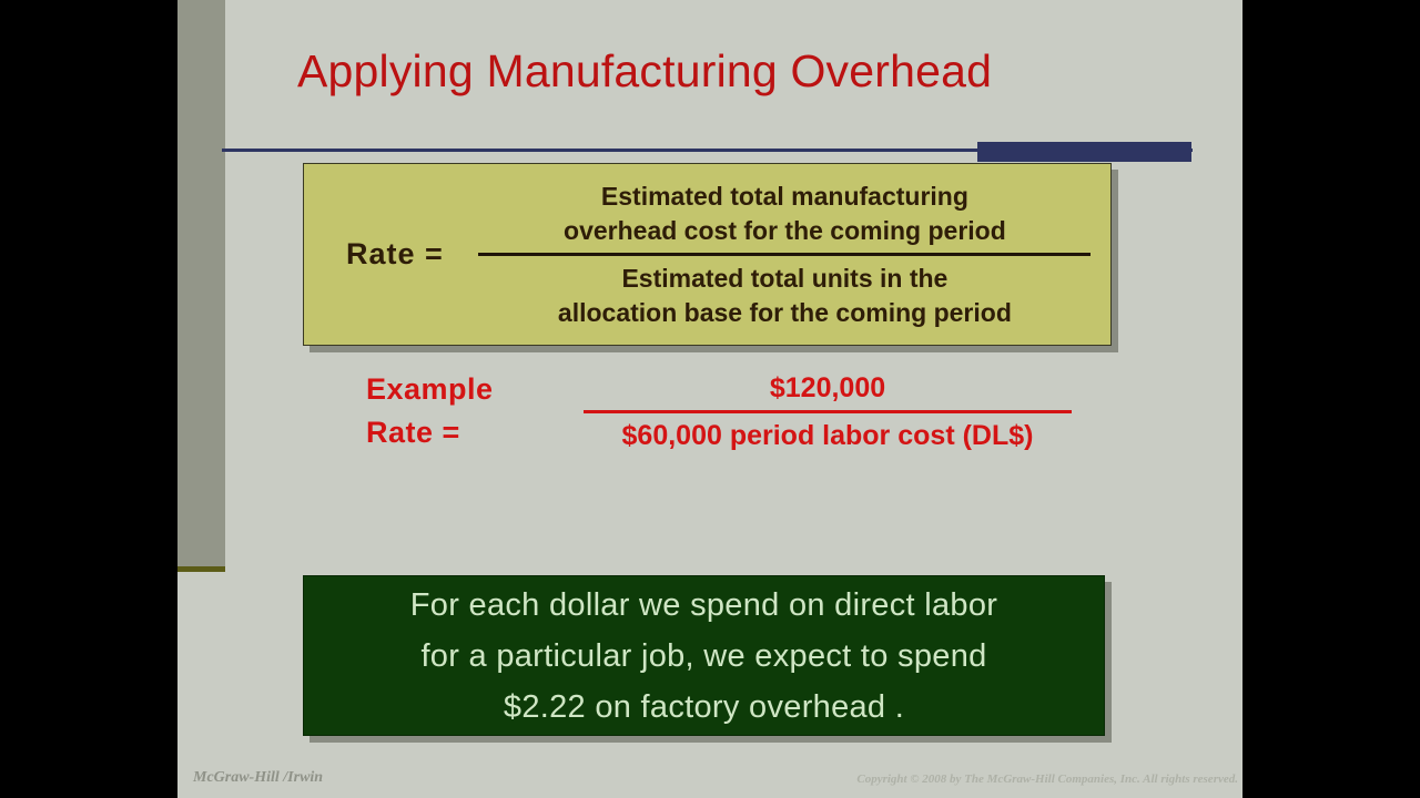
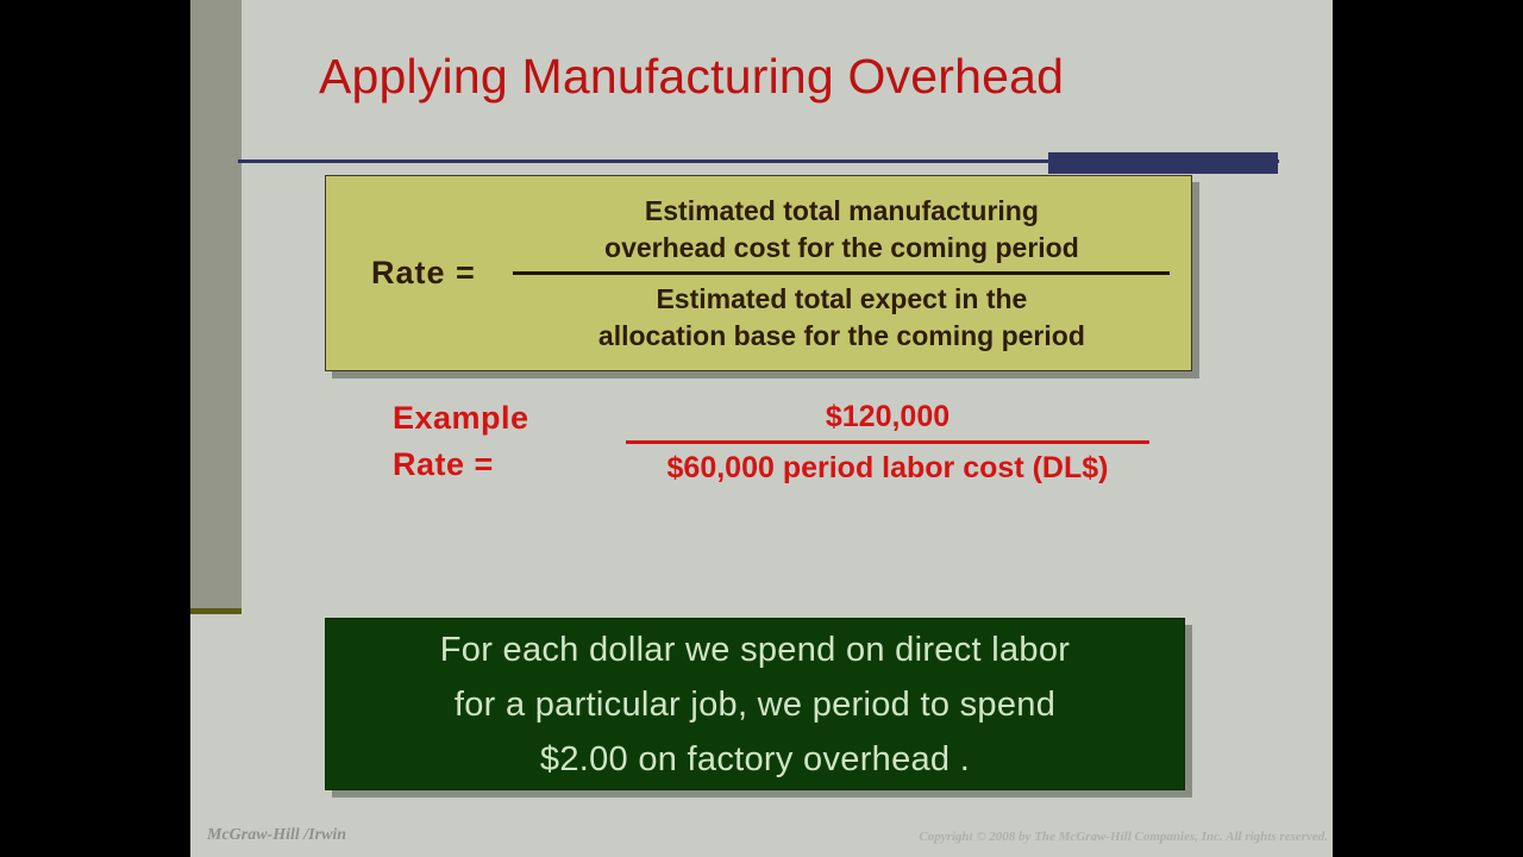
  Applying Manufacturing Overhead
  Rate =
  Estimated total manufacturing
  overhead cost for the coming period
- Estimated total units in the
+ Estimated total expect in the
  allocation base for the coming period
  Example
  Rate =
  $120,000
  $60,000 period labor cost (DL$)
  For each dollar we spend on direct labor
- for a particular job, we expect to spend
+ for a particular job, we period to spend
- $2.22 on factory overhead .
+ $2.00 on factory overhead .
  McGraw-Hill /Irwin
  Copyright © 2008 by The McGraw-Hill Companies, Inc. All rights reserved.
